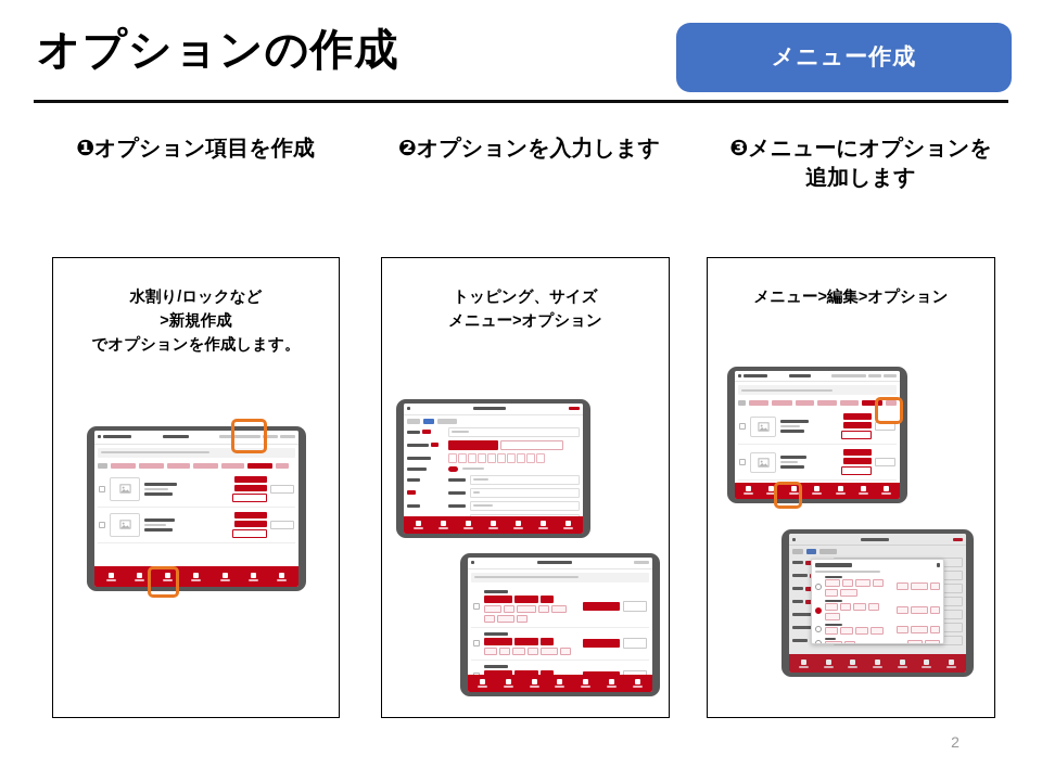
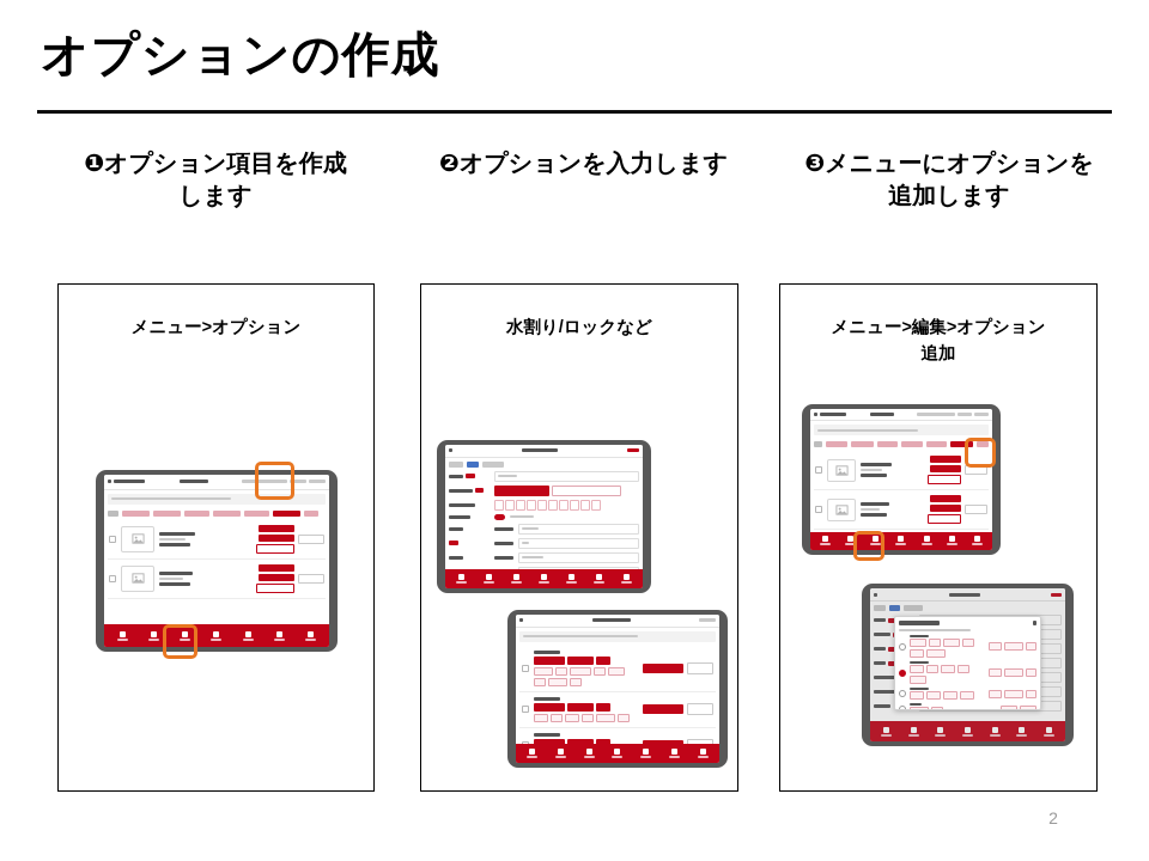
  オプションの作成
- メニュー作成
  ❶オプション項目を作成
+ します
  ❷オプションを入力します
  ❸メニューにオプションを
  追加します
- 水割り/ロックなど
+ メニュー>オプション
- >新規作成
- でオプションを作成します。
- トッピング、サイズ
- メニュー>オプション
+ 水割り/ロックなど
  メニュー>編集>オプション
+ 追加
  2
